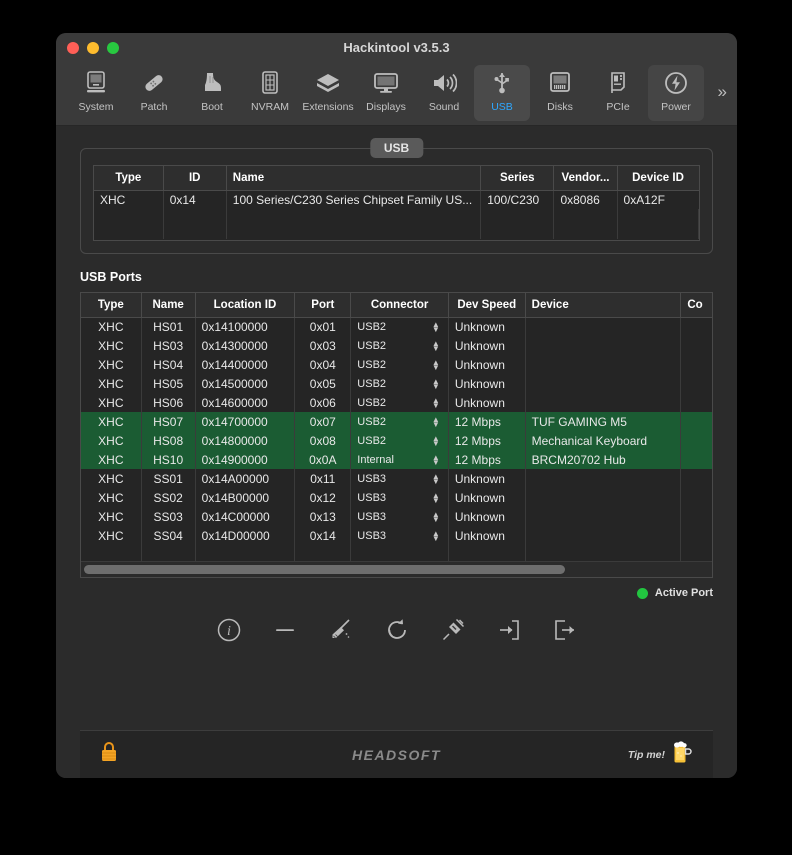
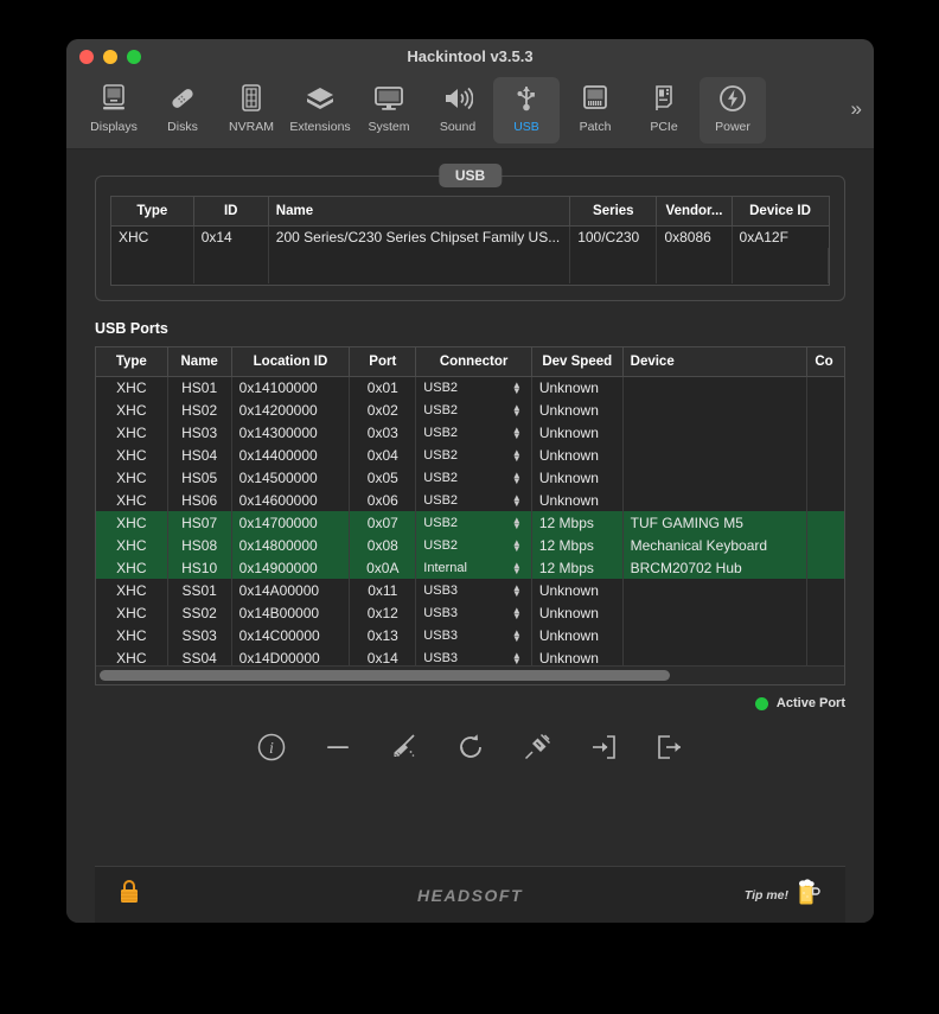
  Hackintool v3.5.3
- System
+ Displays
- Patch
+ Disks
- Boot
  NVRAM
  Extensions
- Displays
+ System
  Sound
  USB
- Disks
+ Patch
  PCIe
  Power
  »
  USB
  Type	ID	Name	Series	Vendor...	Device ID
- XHC	0x14	100 Series/C230 Series Chipset Family US...	100/C230	0x8086	0xA12F
+ XHC	0x14	200 Series/C230 Series Chipset Family US...	100/C230	0x8086	0xA12F
  USB Ports
  Type	Name	Location ID	Port	Connector	Dev Speed	Device	Co
  XHC	HS01	0x14100000	0x01	USB2 ▲▼	Unknown
+ XHC	HS02	0x14200000	0x02	USB2 ▲▼	Unknown
  XHC	HS03	0x14300000	0x03	USB2 ▲▼	Unknown
  XHC	HS04	0x14400000	0x04	USB2 ▲▼	Unknown
  XHC	HS05	0x14500000	0x05	USB2 ▲▼	Unknown
  XHC	HS06	0x14600000	0x06	USB2 ▲▼	Unknown
  XHC	HS07	0x14700000	0x07	USB2 ▲▼	12 Mbps	TUF GAMING M5
  XHC	HS08	0x14800000	0x08	USB2 ▲▼	12 Mbps	Mechanical Keyboard
  XHC	HS10	0x14900000	0x0A	Internal ▲▼	12 Mbps	BRCM20702 Hub
  XHC	SS01	0x14A00000	0x11	USB3 ▲▼	Unknown
  XHC	SS02	0x14B00000	0x12	USB3 ▲▼	Unknown
  XHC	SS03	0x14C00000	0x13	USB3 ▲▼	Unknown
  XHC	SS04	0x14D00000	0x14	USB3 ▲▼	Unknown
  Active Port
  i
  HEADSOFT
  Tip me!
